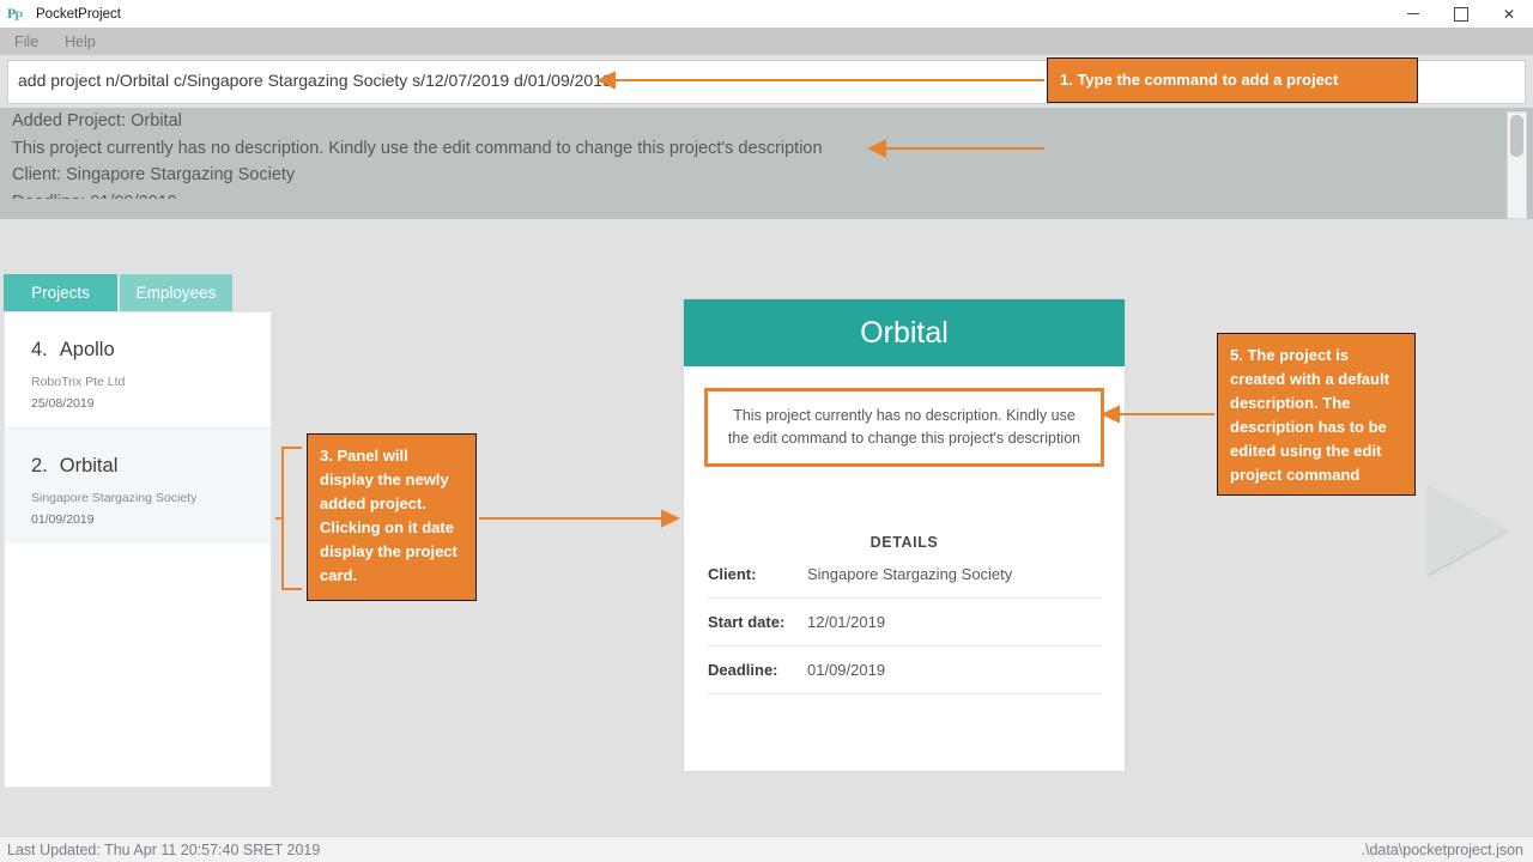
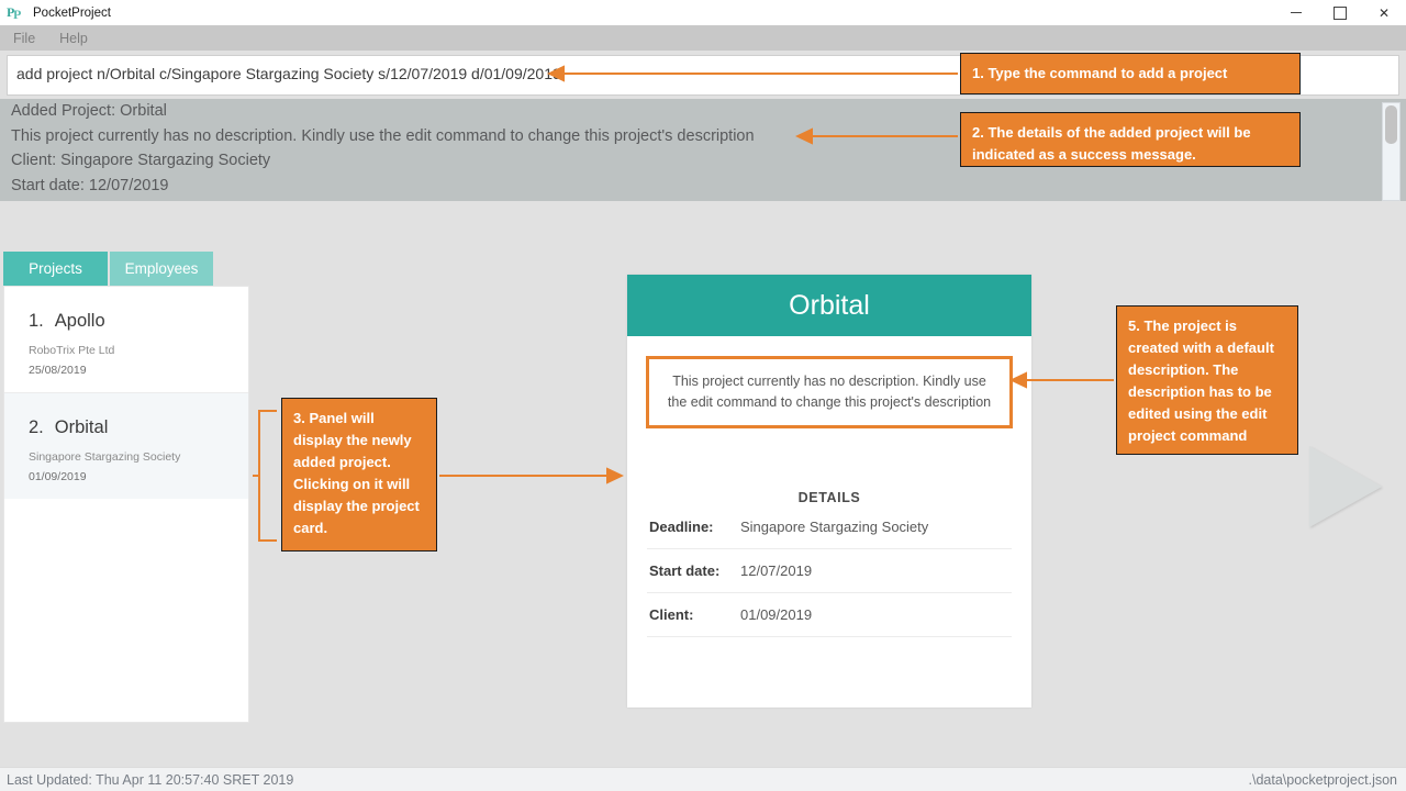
  P
  P
  PocketProject
  ✕
  File
  Help
  add project n/Orbital c/Singapore Stargazing Society s/12/07/2019 d/01/09/201
  Added Project: Orbital
  This project currently has no description. Kindly use the edit command to change this project's description
  Client: Singapore Stargazing Society
+ Start date: 12/07/2019
  Projects
  Employees
- 4. Apollo
+ 1. Apollo
  RoboTrix Pte Ltd
  25/08/2019
  2. Orbital
  Singapore Stargazing Society
  01/09/2019
  Orbital
  This project currently has no description. Kindly use the edit command to change this project's description
  DETAILS
- Client:
+ Deadline:
  Singapore Stargazing Society
  Start date:
- 12/01/2019
+ 12/07/2019
- Deadline:
+ Client:
  01/09/2019
  1. Type the command to add a project
+ 2. The details of the added project will be indicated as a success message.
- 3. Panel will display the newly added project. Clicking on it date display the project card.
+ 3. Panel will display the newly added project. Clicking on it will display the project card.
  5. The project is created with a default description. The description has to be edited using the edit project command
  Last Updated: Thu Apr 11 20:57:40 SRET 2019
  .\data\pocketproject.json
